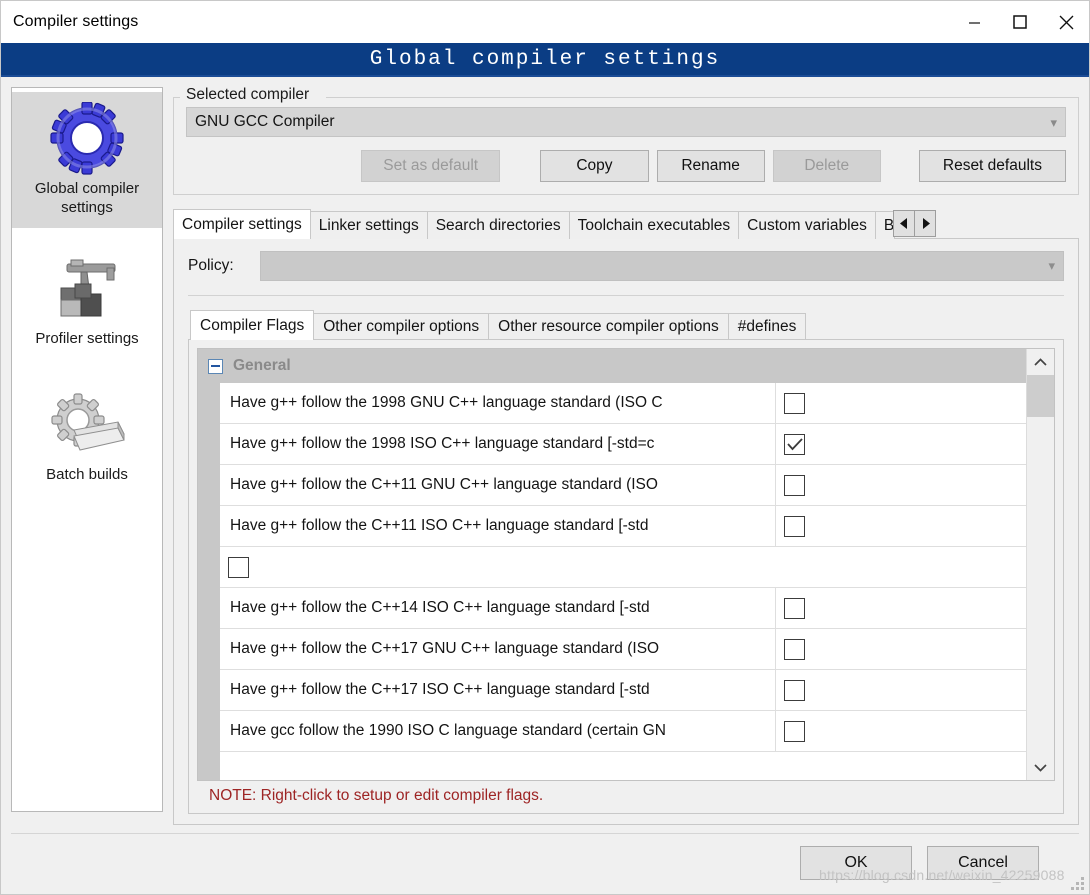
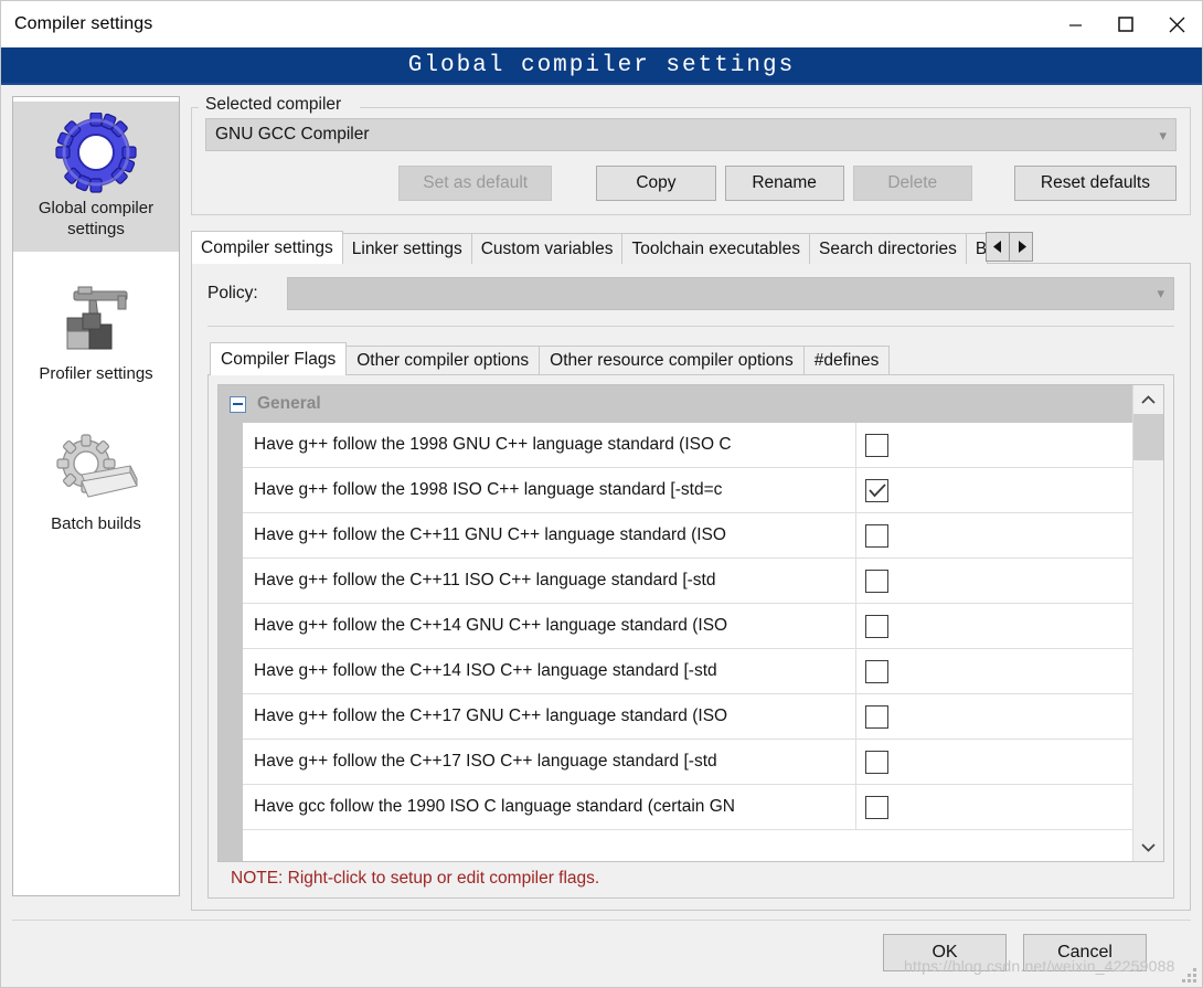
  Compiler settings
  Global compiler settings
  Global compiler settings
  Profiler settings
  Batch builds
  Selected compiler
  GNU GCC Compiler
  ▾
  Set as default
  Copy
  Rename
  Delete
  Reset defaults
  Compiler settings
  Linker settings
- Search directories
+ Custom variables
  Toolchain executables
- Custom variables
+ Search directories
  B
  Policy:
  ▾
  Compiler Flags
  Other compiler options
  Other resource compiler options
  #defines
  General
  Have g++ follow the 1998 GNU C++ language standard (ISO C
  Have g++ follow the 1998 ISO C++ language standard [-std=c
  Have g++ follow the C++11 GNU C++ language standard (ISO
  Have g++ follow the C++11 ISO C++ language standard [-std
+ Have g++ follow the C++14 GNU C++ language standard (ISO
  Have g++ follow the C++14 ISO C++ language standard [-std
  Have g++ follow the C++17 GNU C++ language standard (ISO
  Have g++ follow the C++17 ISO C++ language standard [-std
  Have gcc follow the 1990 ISO C language standard (certain GN
  NOTE: Right-click to setup or edit compiler flags.
  OK
  Cancel
  https://blog.csdn.net/weixin_42259088
